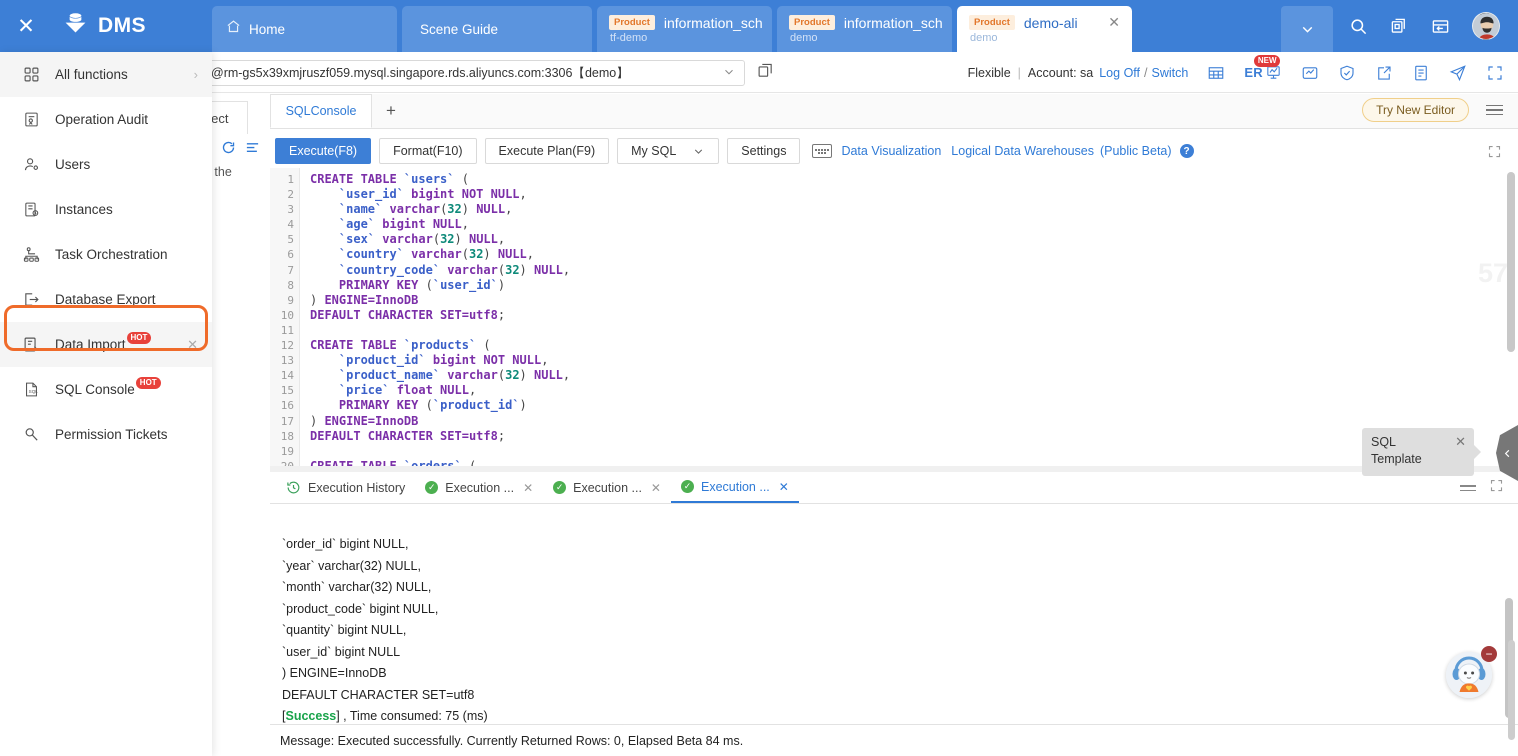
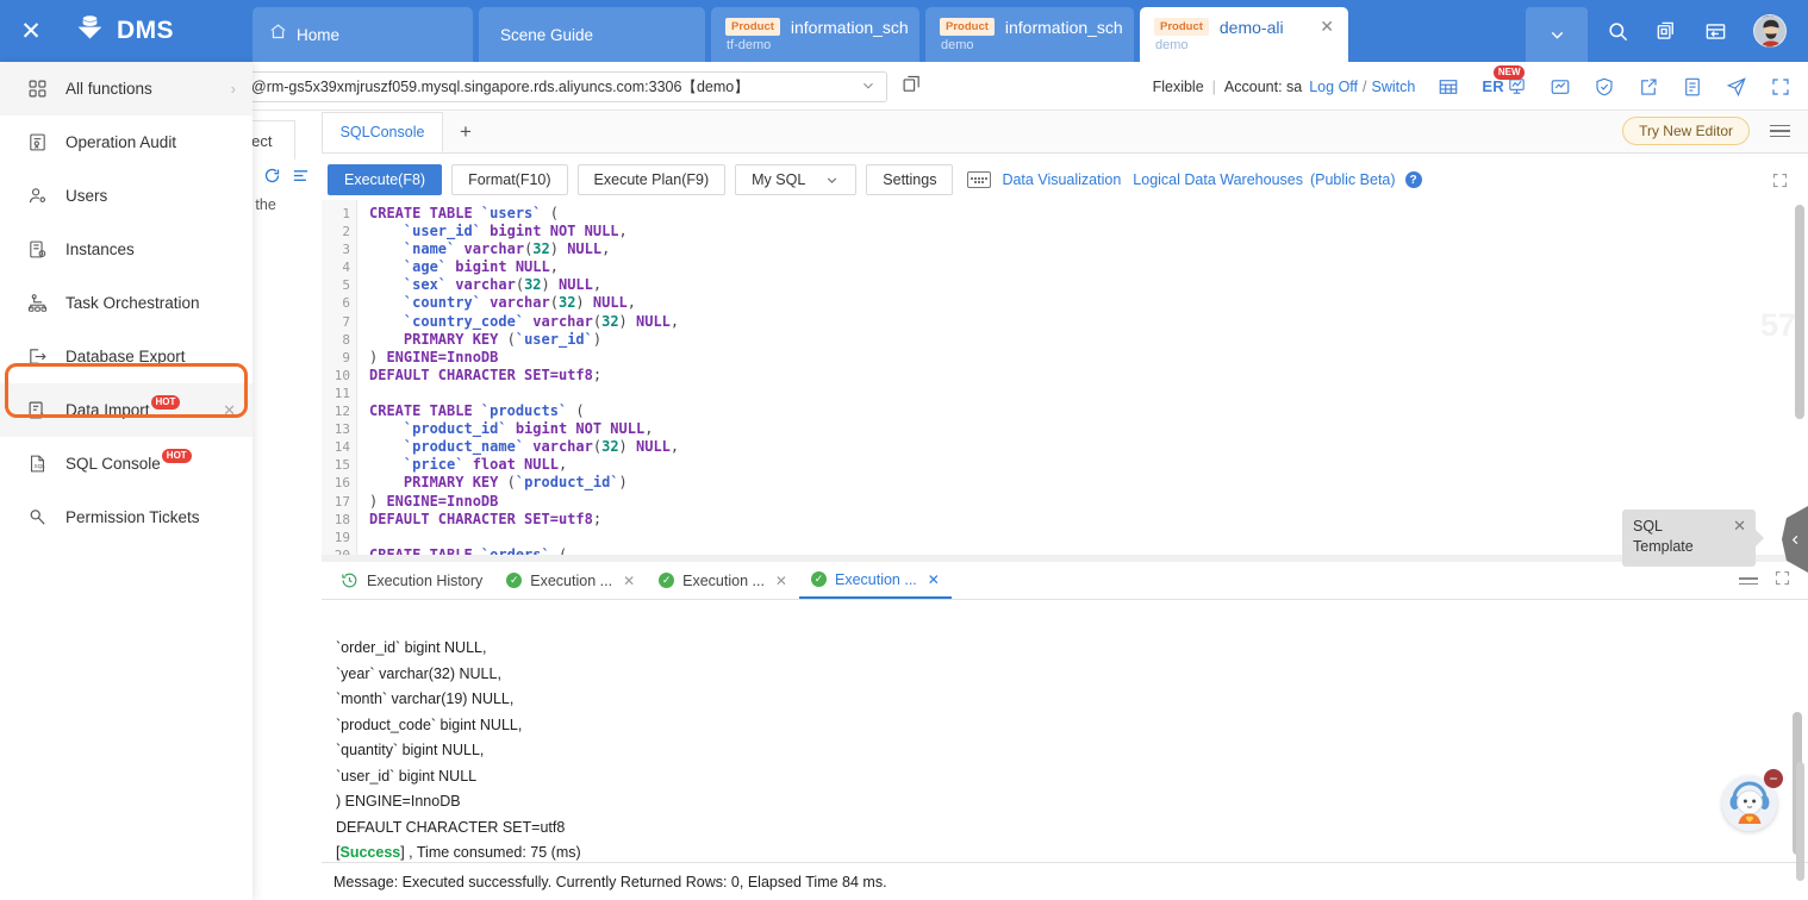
  ✕
  DMS
  Home
  Scene Guide
  Product
  information_sch
  tf-demo
  Product
  information_sch
  demo
  Product
  demo-ali
  ✕
  demo
  @rm-gs5x39xmjruszf059.mysql.singapore.rds.aliyuncs.com:3306【demo】
  Flexible
  |
  Account: sa
  Log Off
  /
  Switch
  ER
  NEW
  the
  SQLConsole
  +
  Try New Editor
  Execute(F8)
  Format(F10)
  Execute Plan(F9)
  My SQL
  Settings
  Data Visualization
  Logical Data Warehouses
  (Public Beta)
  ?
  1
  2
  3
  4
  5
  6
  7
  8
  9
  10
  11
  12
  13
  14
  15
  16
  17
  18
  19
  CREATE TABLE `users` (
  `user_id` bigint NOT NULL,
  `name` varchar(32) NULL,
  `age` bigint NULL,
  `sex` varchar(32) NULL,
  `country` varchar(32) NULL,
  `country_code` varchar(32) NULL,
  PRIMARY KEY (`user_id`)
  ) ENGINE=InnoDB
  DEFAULT CHARACTER SET=utf8;
  CREATE TABLE `products` (
  `product_id` bigint NOT NULL,
  `product_name` varchar(32) NULL,
  `price` float NULL,
  PRIMARY KEY (`product_id`)
  ) ENGINE=InnoDB
  DEFAULT CHARACTER SET=utf8;
  57
  Execution History
  ✓
  Execution ...
  ✕
  ✓
  Execution ...
  ✕
  ✓
  Execution ...
  ✕
  `order_id` bigint NULL,
  `year` varchar(32) NULL,
- `month` varchar(32) NULL,
+ `month` varchar(19) NULL,
  `product_code` bigint NULL,
  `quantity` bigint NULL,
  `user_id` bigint NULL
  ) ENGINE=InnoDB
  DEFAULT CHARACTER SET=utf8
  [Success] , Time consumed: 75 (ms)
- Message: Executed successfully. Currently Returned Rows: 0, Elapsed Beta 84 ms.
+ Message: Executed successfully. Currently Returned Rows: 0, Elapsed Time 84 ms.
  ✕
  SQL
  Template
  −
  All functions
  ›
  Operation Audit
  Users
  Instances
  Task Orchestration
  Database Export
  Data Import
  HOT
  ✕
  SQL Console
  HOT
  Permission Tickets
